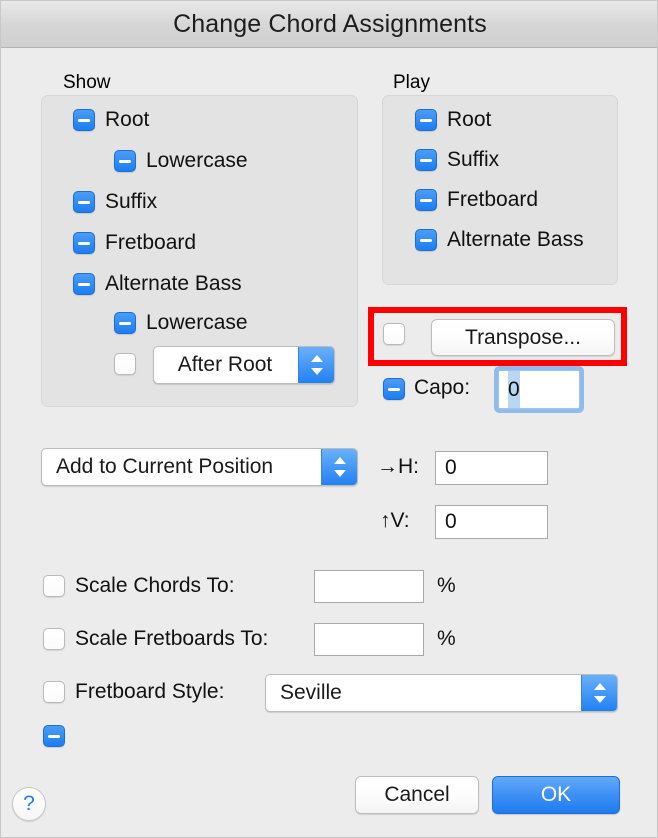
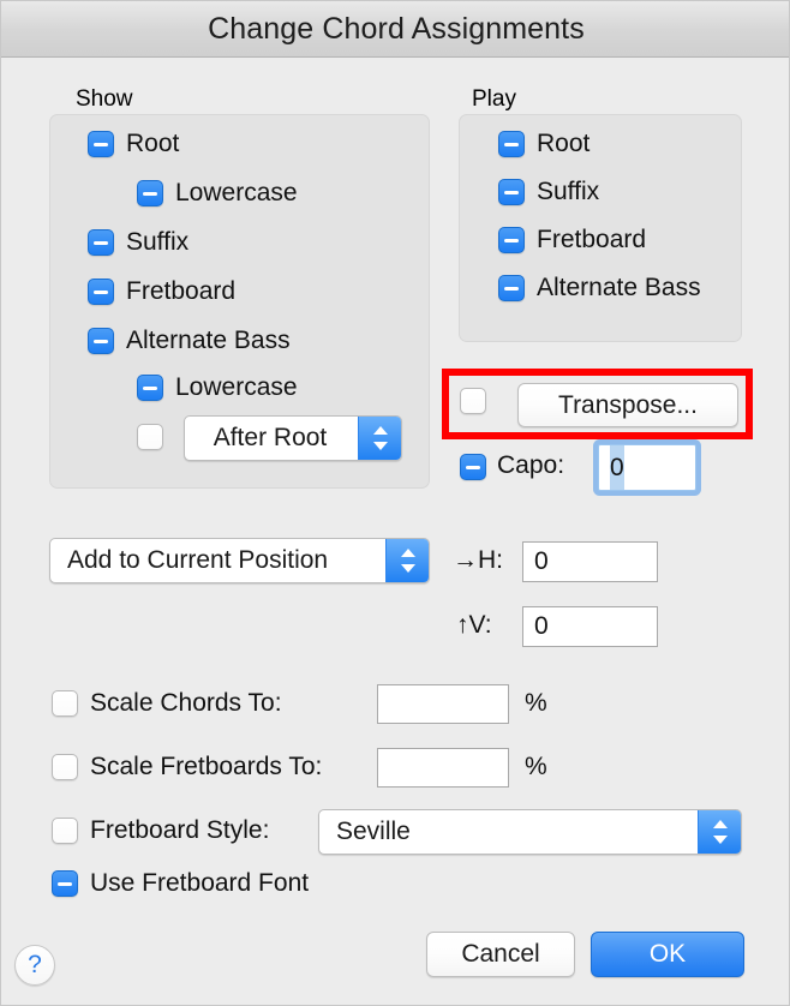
  Change Chord Assignments
  Show
  Root
  Lowercase
  Suffix
  Fretboard
  Alternate Bass
  Lowercase
  After Root
  Play
  Root
  Suffix
  Fretboard
  Alternate Bass
  Transpose...
  Capo:
  0
  Add to Current Position
  →H:
  0
  ↑V:
  0
  Scale Chords To:
  %
  Scale Fretboards To:
  %
  Fretboard Style:
  Seville
+ Use Fretboard Font
  ?
  Cancel
  OK
